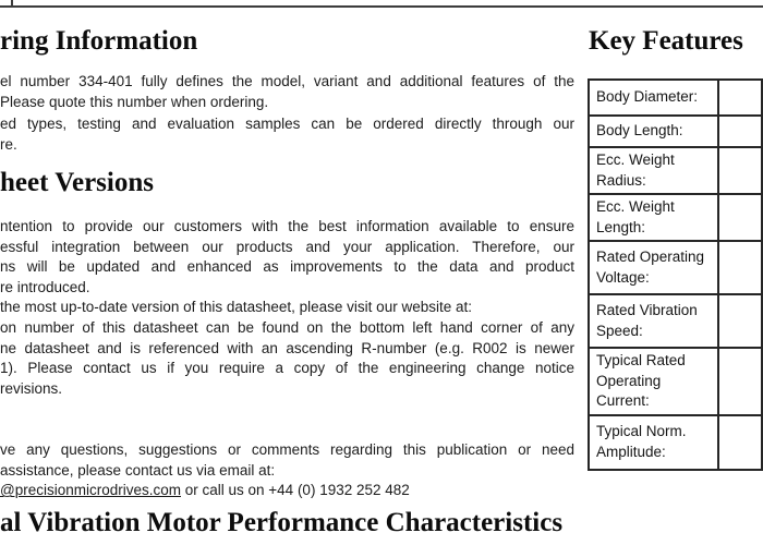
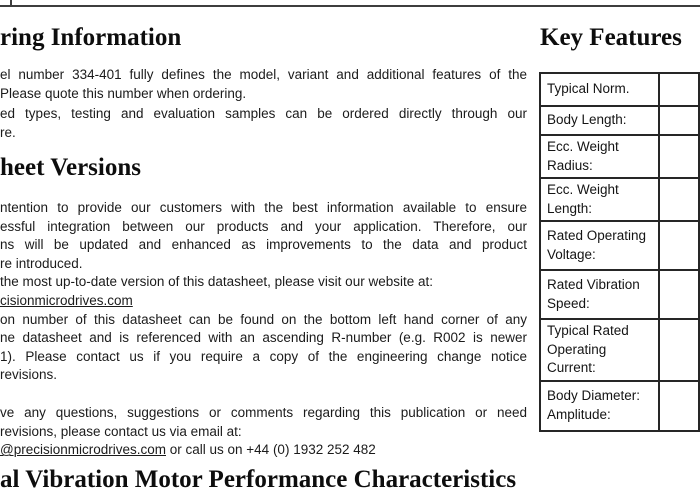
  ring Information
  el number 334-401 fully defines the model, variant and additional features of the
  Please quote this number when ordering.
  ed types, testing and evaluation samples can be ordered directly through our
  re.
  heet Versions
  ntention to provide our customers with the best information available to ensure
  essful integration between our products and your application. Therefore, our
  ns will be updated and enhanced as improvements to the data and product
  re introduced.
  the most up-to-date version of this datasheet, please visit our website at:
+ cisionmicrodrives.com
  on number of this datasheet can be found on the bottom left hand corner of any
  ne datasheet and is referenced with an ascending R-number (e.g. R002 is newer
  1). Please contact us if you require a copy of the engineering change notice
  revisions.
  ve any questions, suggestions or comments regarding this publication or need
- assistance, please contact us via email at:
+ revisions, please contact us via email at:
  @precisionmicrodrives.com or call us on +44 (0) 1932 252 482
  al Vibration Motor Performance Characteristics
  Key Features
- Body Diameter:
+ Typical Norm.
  Body Length:
  Ecc. Weight Radius:
  Ecc. Weight Length:
  Rated Operating Voltage:
  Rated Vibration Speed:
  Typical Rated Operating Current:
- Typical Norm. Amplitude:
+ Body Diameter: Amplitude:
